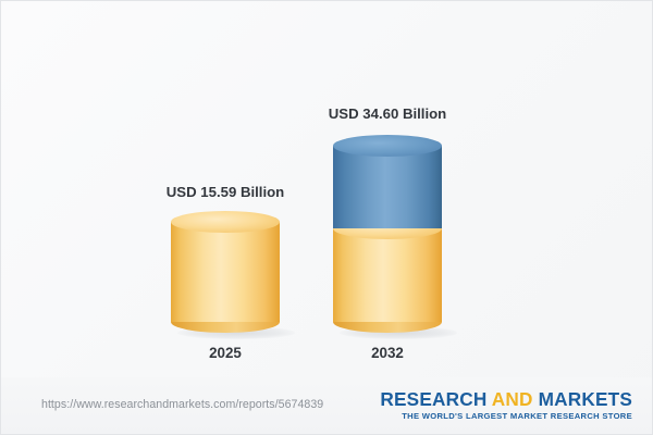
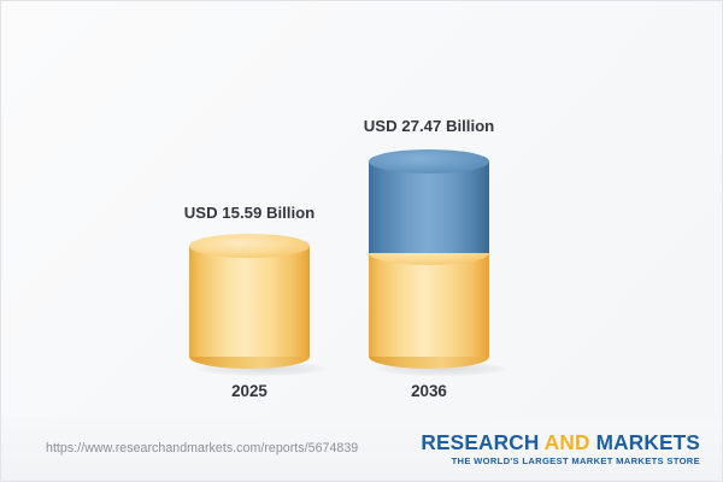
  USD 15.59 Billion
  2025
- USD 34.60 Billion
+ USD 27.47 Billion
- 2032
+ 2036
  https://www.researchandmarkets.com/reports/5674839
  RESEARCH AND MARKETS
- THE WORLD'S LARGEST MARKET RESEARCH STORE
+ THE WORLD'S LARGEST MARKET MARKETS STORE
